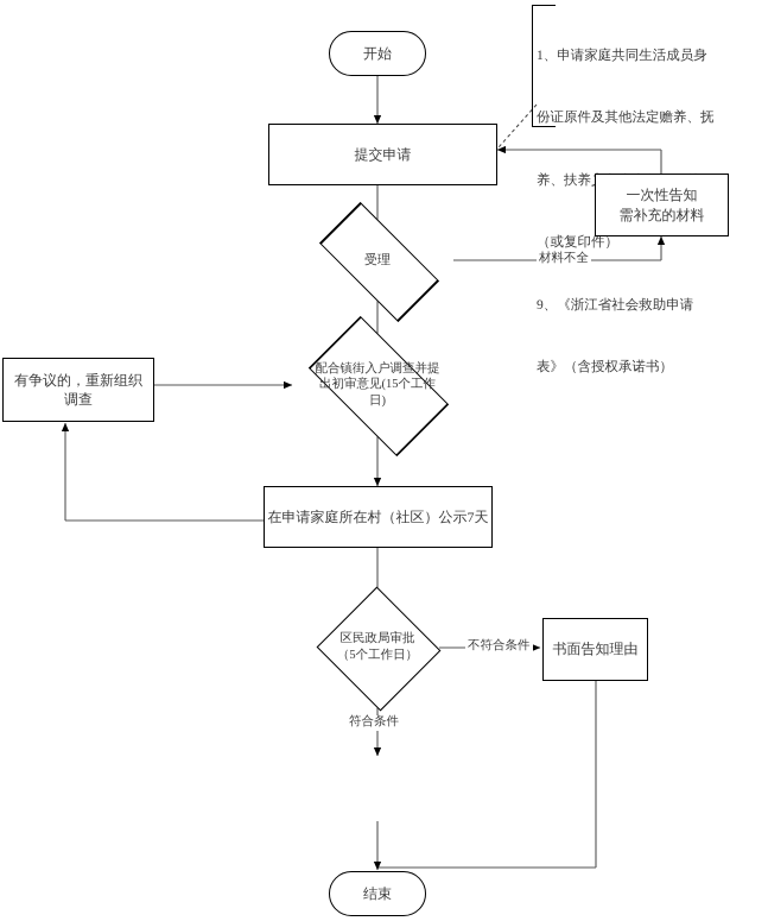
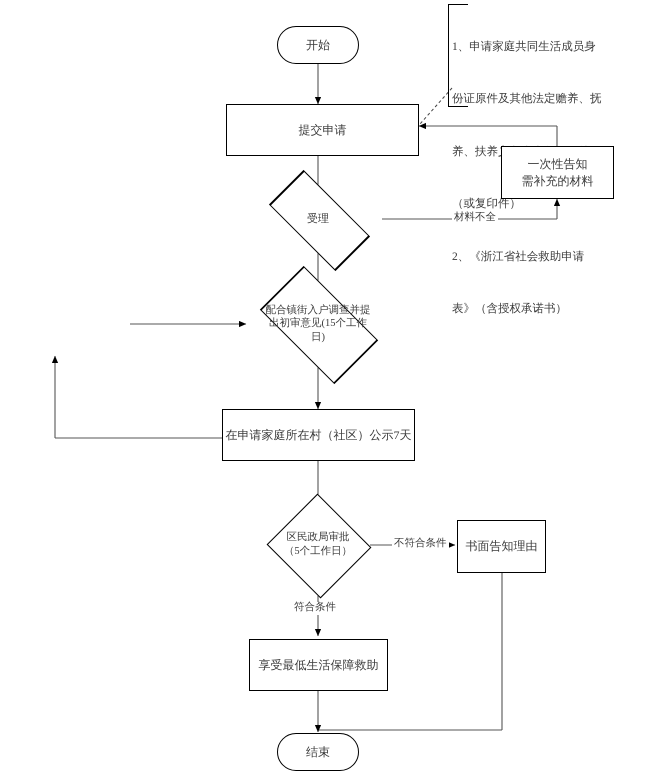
  1、申请家庭共同生活成员身
  份证原件及其他法定赡养、抚
  （或复印件）
- 9、《浙江省社会救助申请
+ 2、《浙江省社会救助申请
  表》（含授权承诺书）
  开始
  提交申请
  一次性告知
  需补充的材料
  受理
  材料不全
- 有争议的，重新组织调查
  配合镇街入户调查并提出初审意见(15个工作日)
  在申请家庭所在村（社区）公示7天
  区民政局审批
  （5个工作日）
  不符合条件
  书面告知理由
  符合条件
+ 享受最低生活保障救助
  结束
